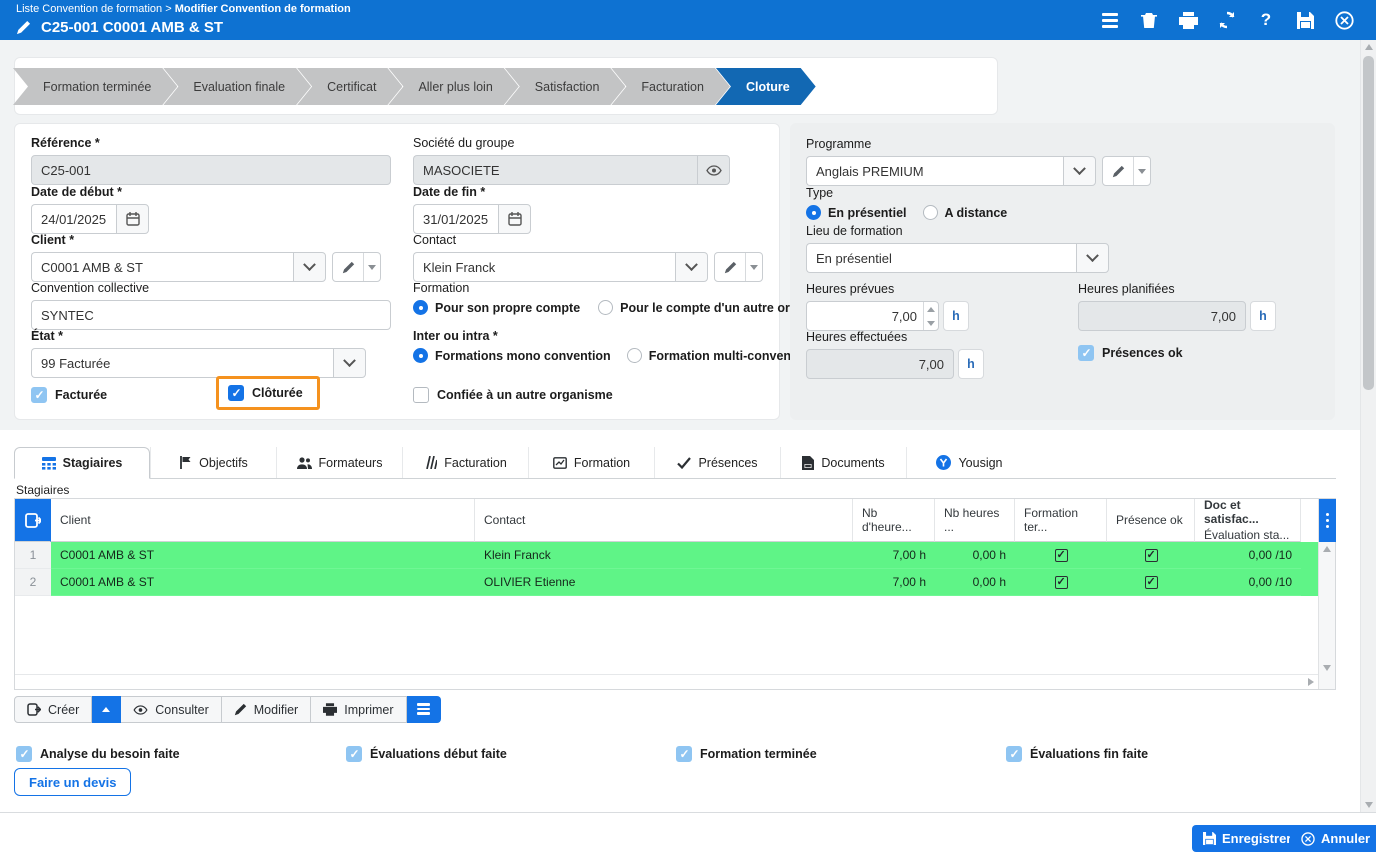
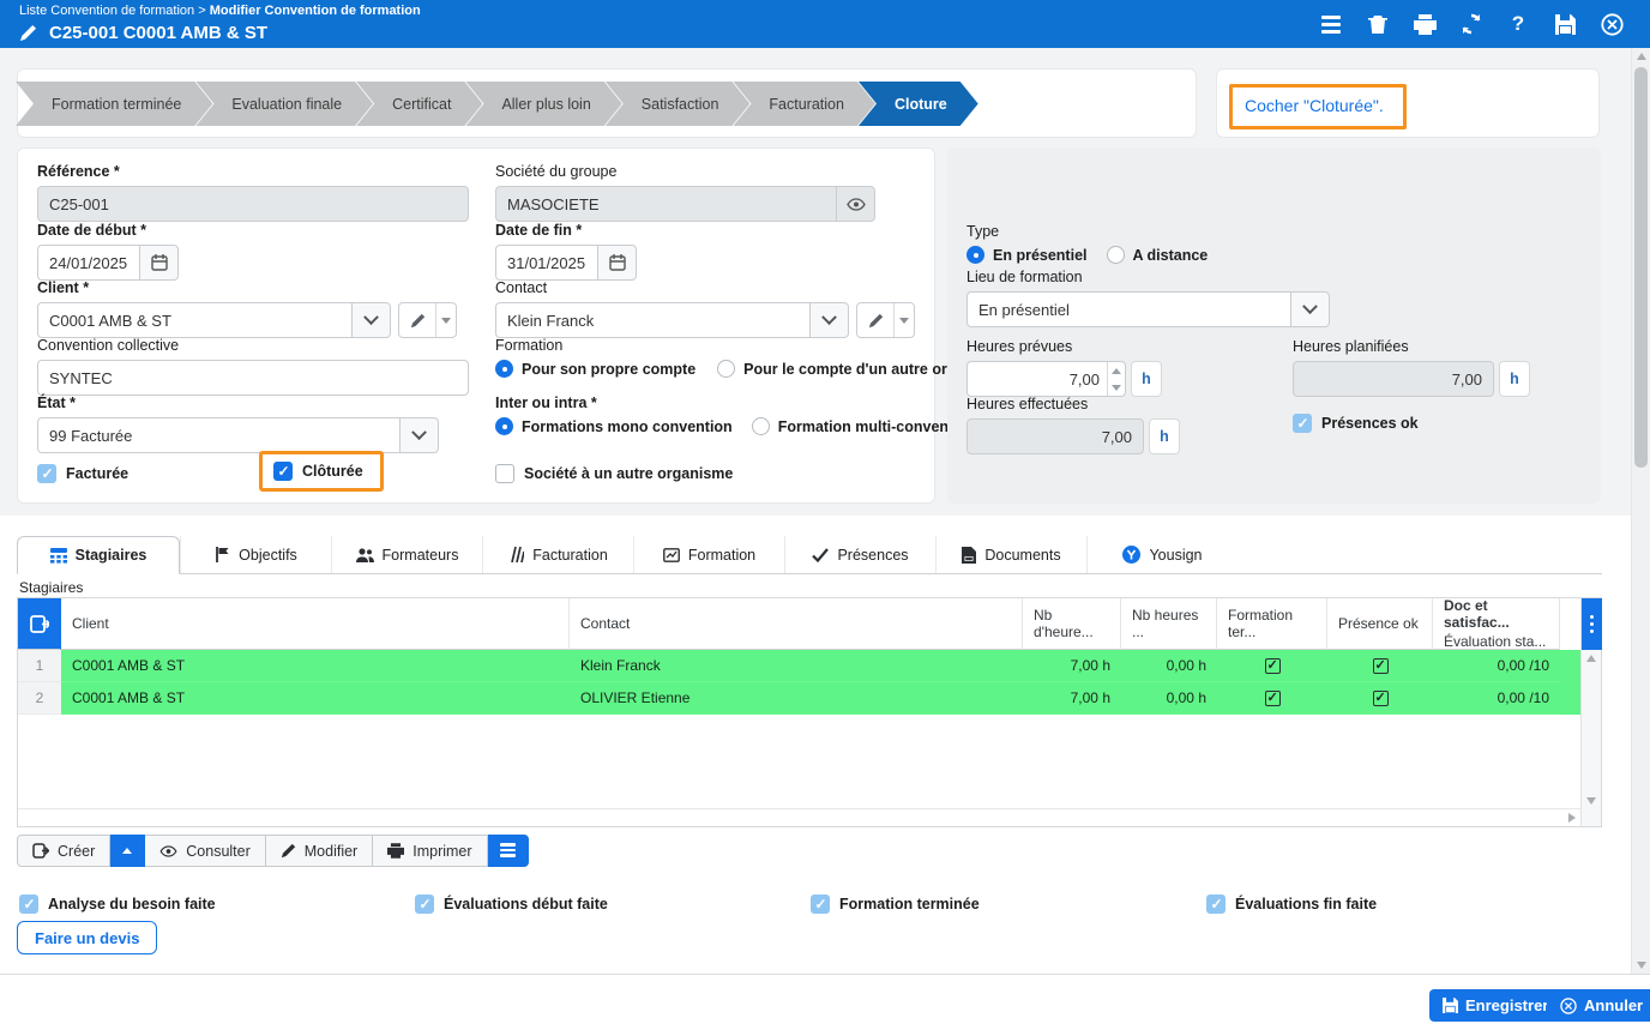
  Liste Convention de formation > Modifier Convention de formation
  C25-001 C0001 AMB & ST
  ?
  Formation terminée
  Evaluation finale
  Certificat
  Aller plus loin
  Satisfaction
  Facturation
  Cloture
+ Cocher "Cloturée".
  Référence *
  C25-001
  Date de début *
  24/01/2025
  Client *
  C0001 AMB & ST
  Convention collective
  SYNTEC
  État *
  99 Facturée
  Facturée
  Clôturée
  Société du groupe
  MASOCIETE
  Date de fin *
  31/01/2025
  Contact
  Klein Franck
  Formation
  Pour son propre compte
  Pour le compte d'un autre or
  Inter ou intra *
  Formations mono convention
  Formation multi-conven
- Confiée à un autre organisme
+ Société à un autre organisme
- Programme
- Anglais PREMIUM
  Type
  En présentiel
  A distance
  Lieu de formation
  En présentiel
  Heures prévues
  7,00
  h
  Heures planifiées
  7,00
  h
  Heures effectuées
  7,00
  h
  Présences ok
  Stagiaires
  Objectifs
  Formateurs
  Facturation
  Formation
  Présences
  Documents
  Yousign
  Stagiaires
  Client
  Contact
  Nb d'heure...
  Nb heures ...
  Formation ter...
  Présence ok
  Doc et satisfac...
  Évaluation sta...
  1
  C0001 AMB & ST
  Klein Franck
  7,00 h
  0,00 h
  0,00 /10
  2
  C0001 AMB & ST
  OLIVIER Etienne
  7,00 h
  0,00 h
  0,00 /10
  Créer
  Consulter
  Modifier
  Imprimer
  Analyse du besoin faite
  Évaluations début faite
  Formation terminée
  Évaluations fin faite
  Faire un devis
  Enregistrer
  Annuler
